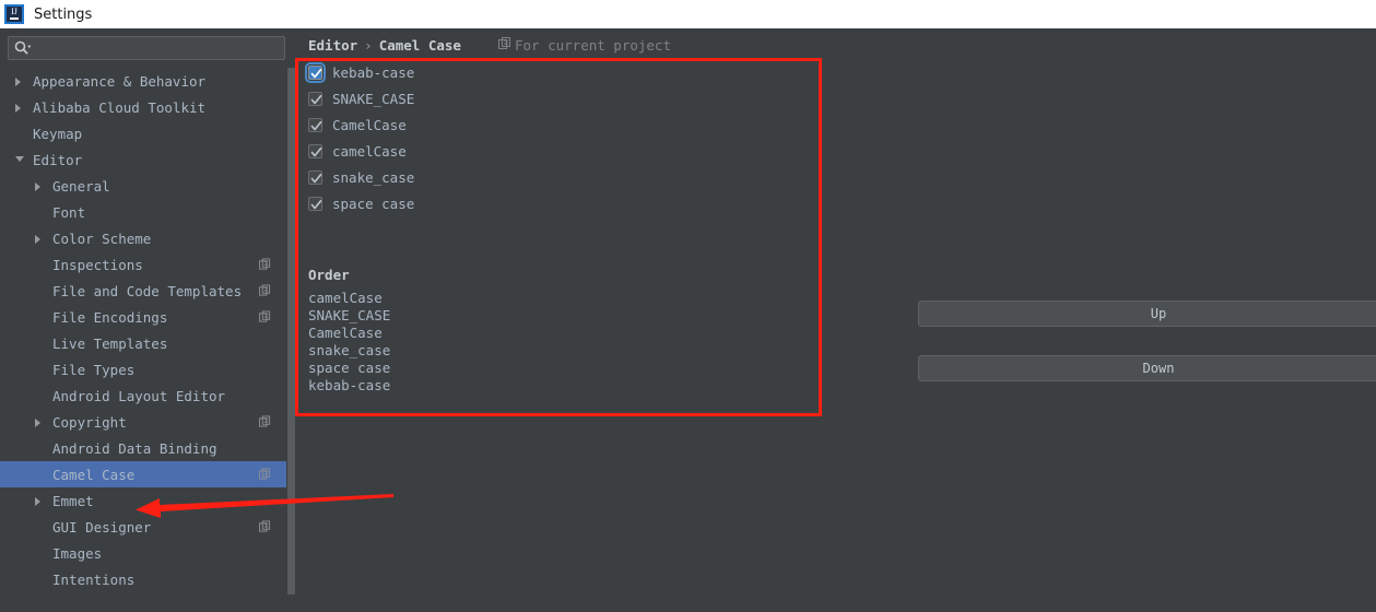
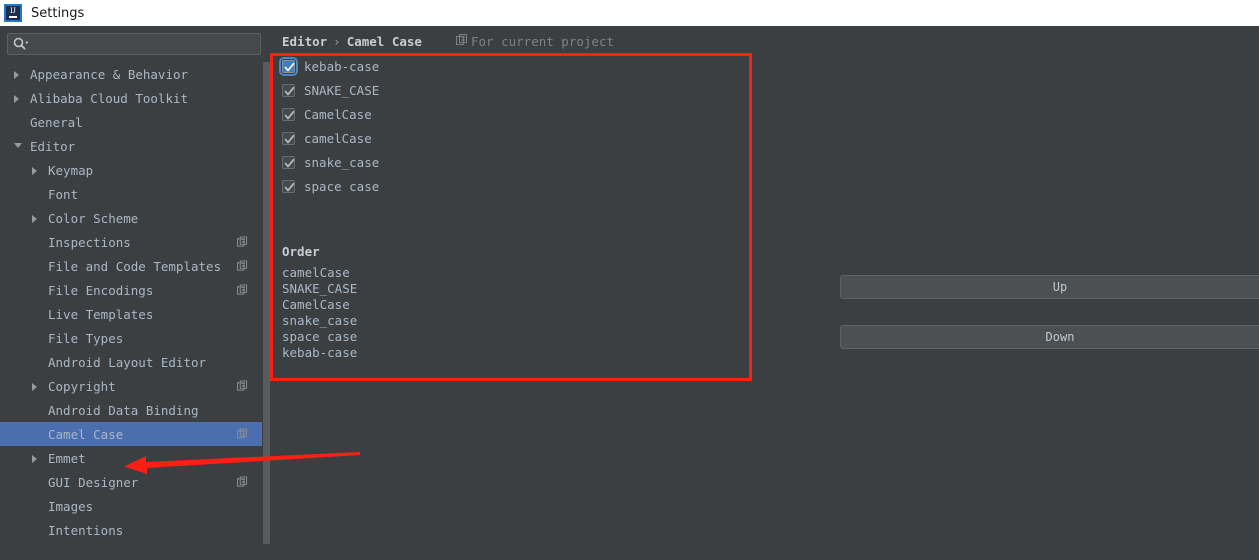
  IJ
  Settings
  Appearance & Behavior
  Alibaba Cloud Toolkit
- Keymap
+ General
  Editor
- General
+ Keymap
  Font
  Color Scheme
  Inspections
  File and Code Templates
  File Encodings
  Live Templates
  File Types
  Android Layout Editor
  Copyright
  Android Data Binding
  Camel Case
  Emmet
  GUI Designer
  Images
  Intentions
  Editor
  ›
  Camel Case
  For current project
  kebab-case
  SNAKE_CASE
  CamelCase
  camelCase
  snake_case
  space case
  Order
  camelCase
  SNAKE_CASE
  CamelCase
  snake_case
  space case
  kebab-case
  Up
  Down
